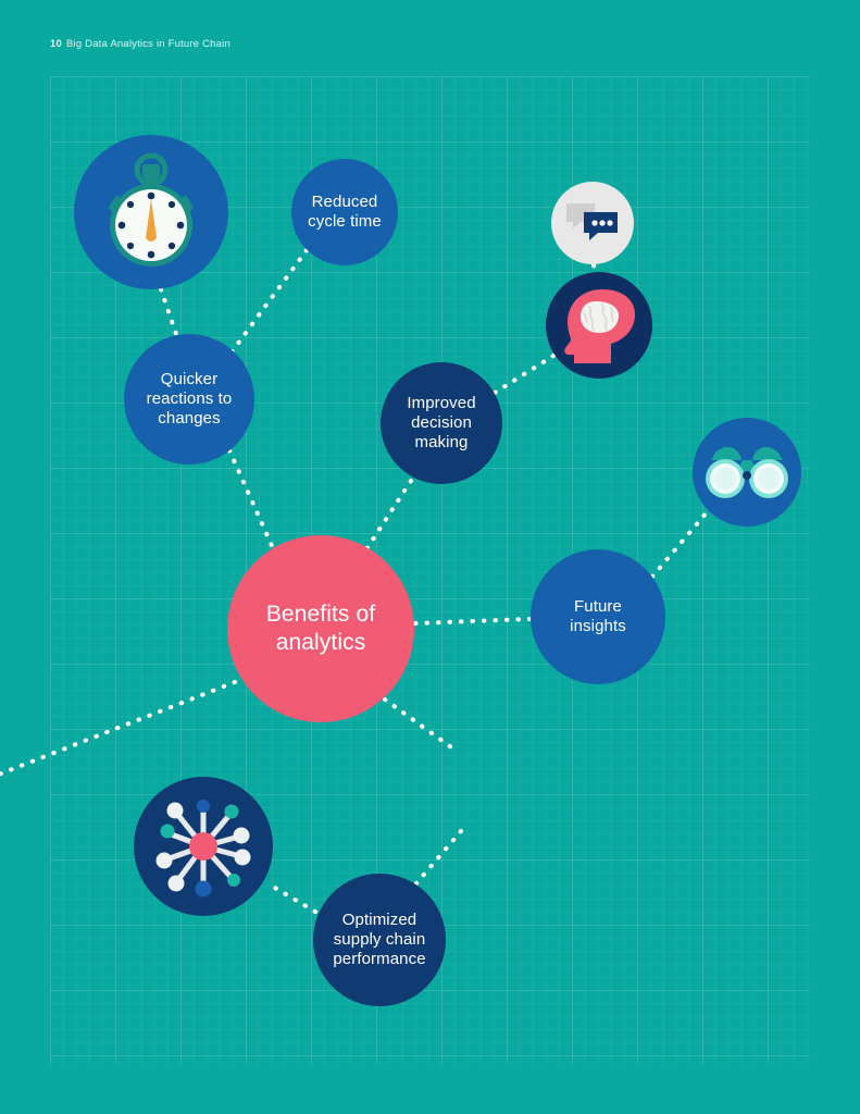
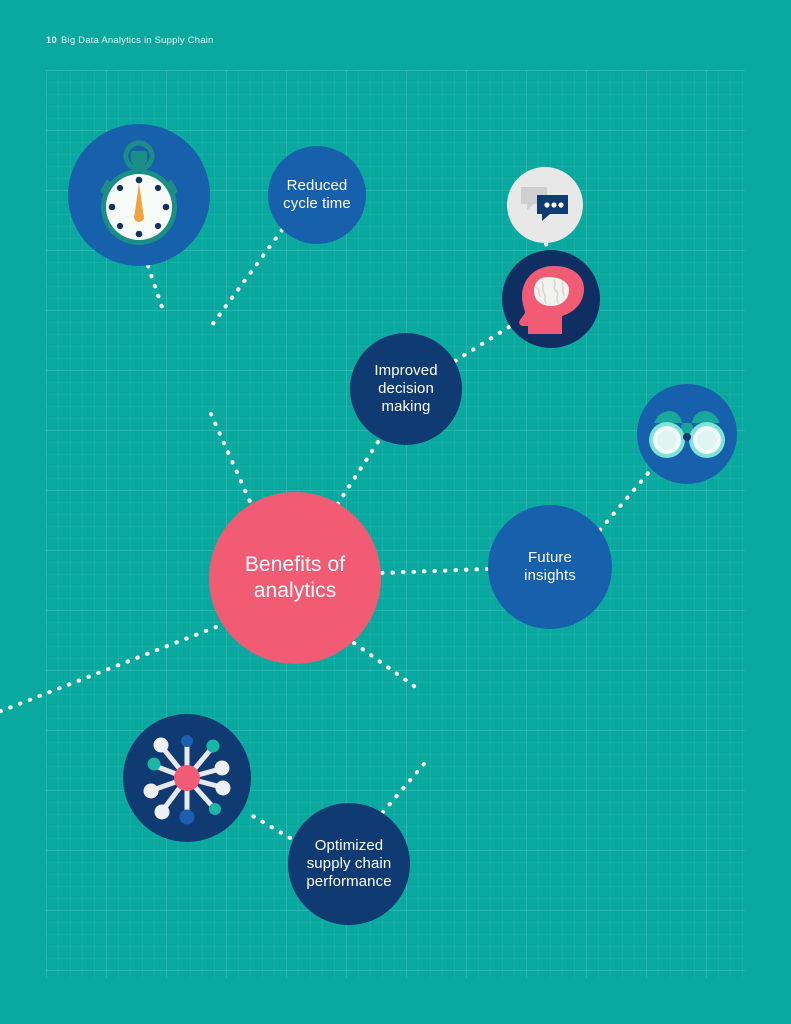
- 10 Big Data Analytics in Future Chain
+ 10 Big Data Analytics in Supply Chain
  Benefits of
  analytics
  Reduced
  cycle time
- Quicker
- reactions to
- changes
  Improved
  decision
  making
  Future
  insights
  Optimized
  supply chain
  performance
